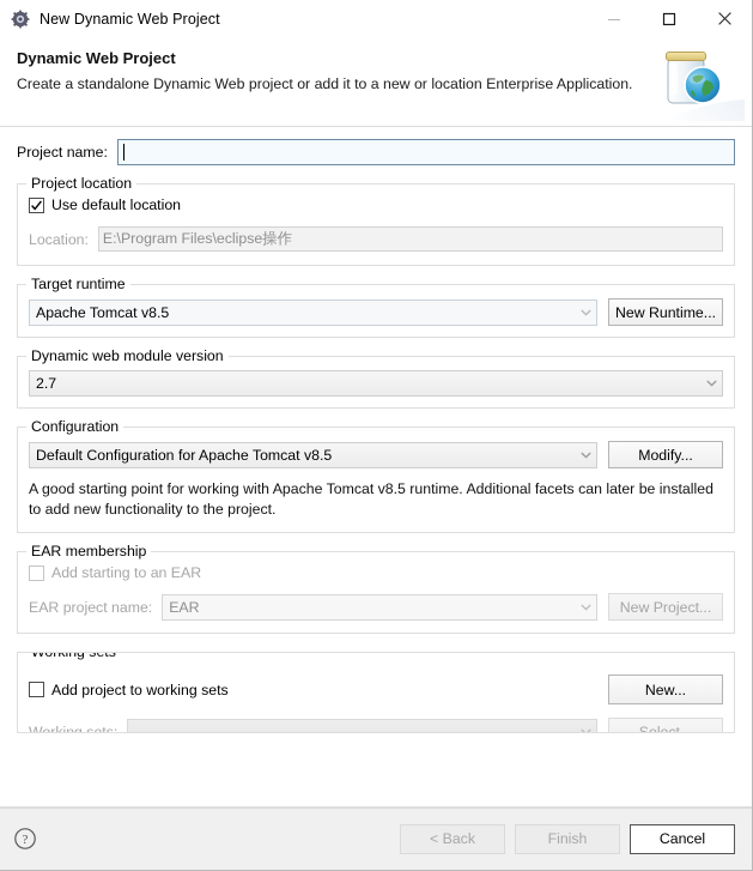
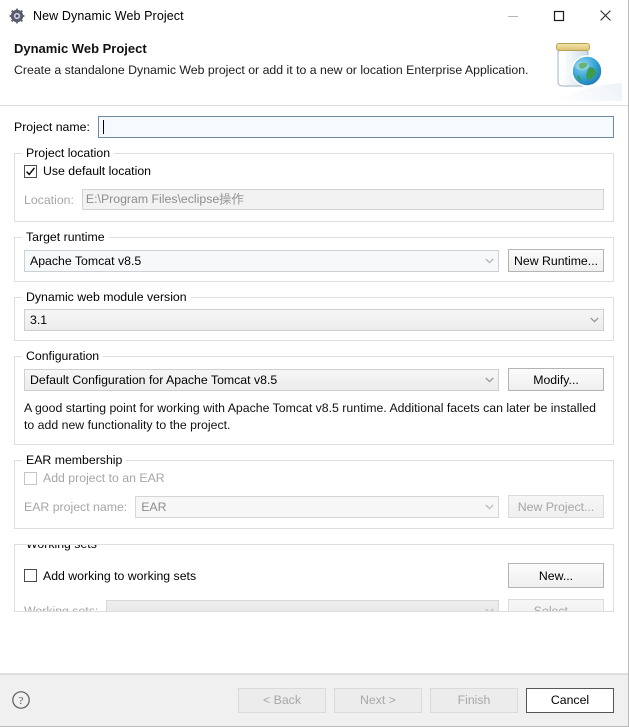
  New Dynamic Web Project
  Dynamic Web Project
  Create a standalone Dynamic Web project or add it to a new or location Enterprise Application.
  Project name:
  Project location
  Use default location
  Location:
  E:\Program Files\eclipse操作
  Target runtime
  Apache Tomcat v8.5
  New Runtime...
  Dynamic web module version
- 2.7
+ 3.1
  Configuration
  Default Configuration for Apache Tomcat v8.5
  Modify...
  A good starting point for working with Apache Tomcat v8.5 runtime. Additional facets can later be installed to add new functionality to the project.
  EAR membership
- Add starting to an EAR
+ Add project to an EAR
  EAR project name:
  EAR
  New Project...
- Add project to working sets
+ Add working to working sets
  New...
  Working sets:
  Select...
  ?
  < Back
+ Next >
  Finish
  Cancel
